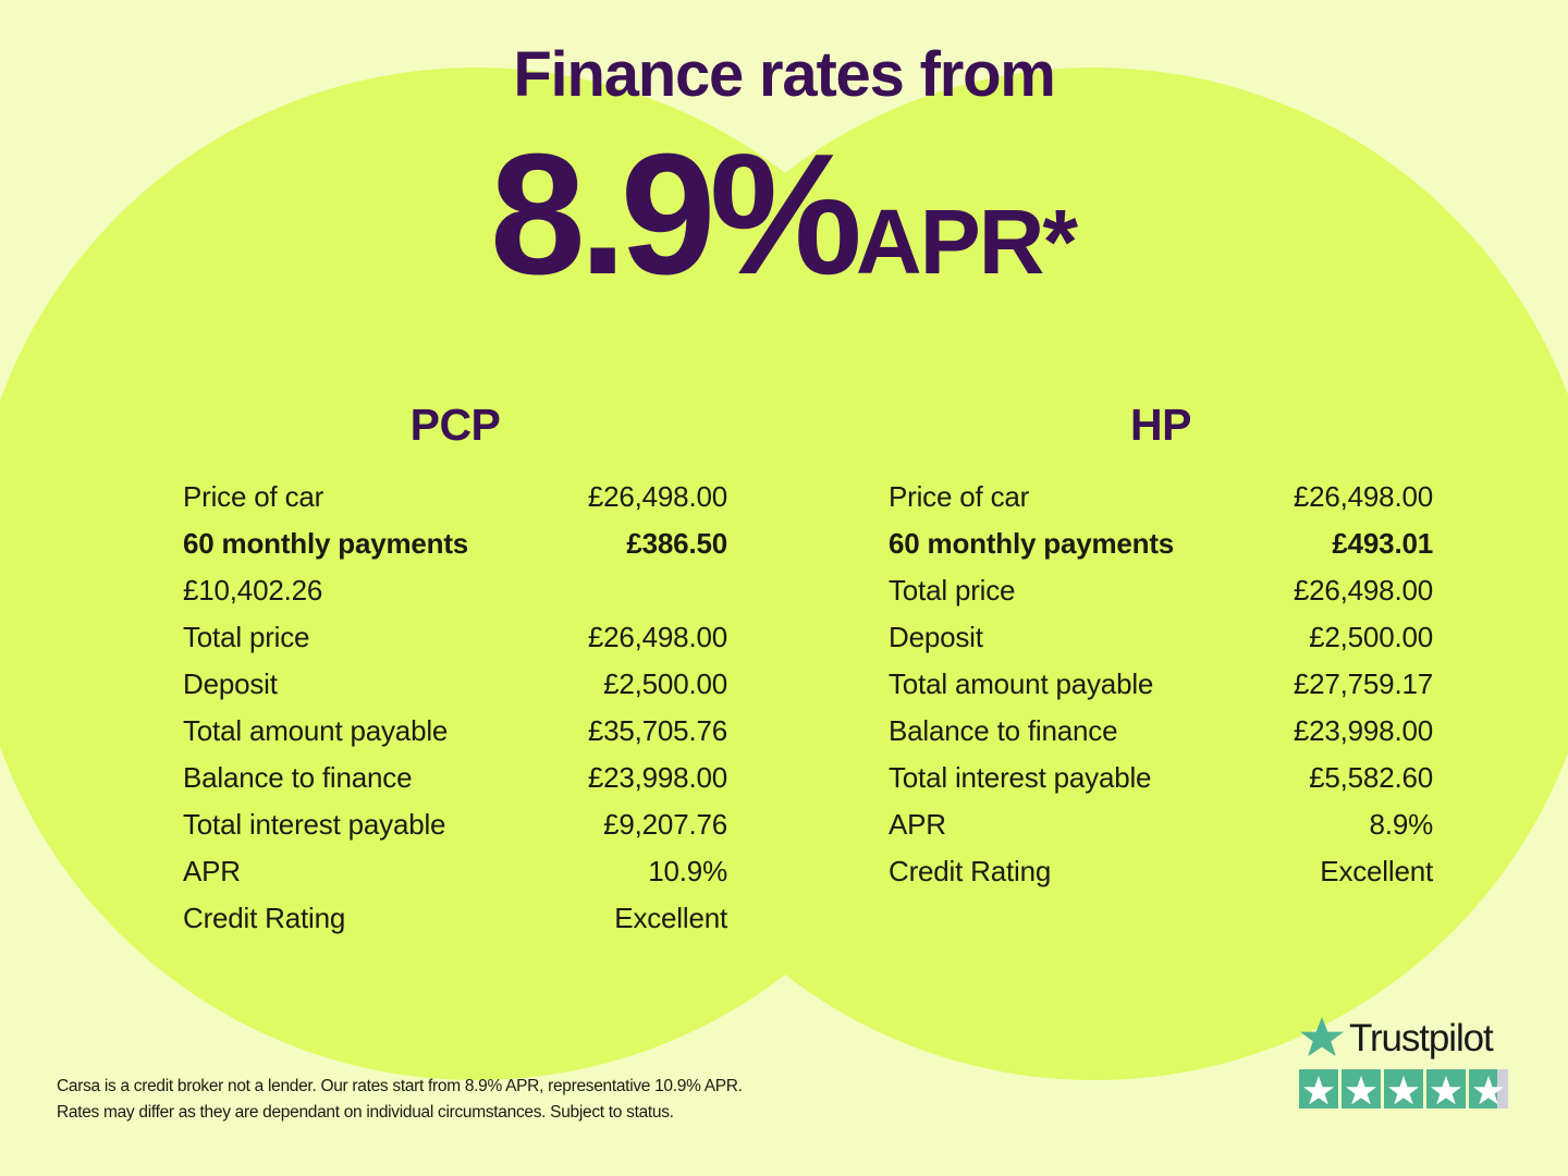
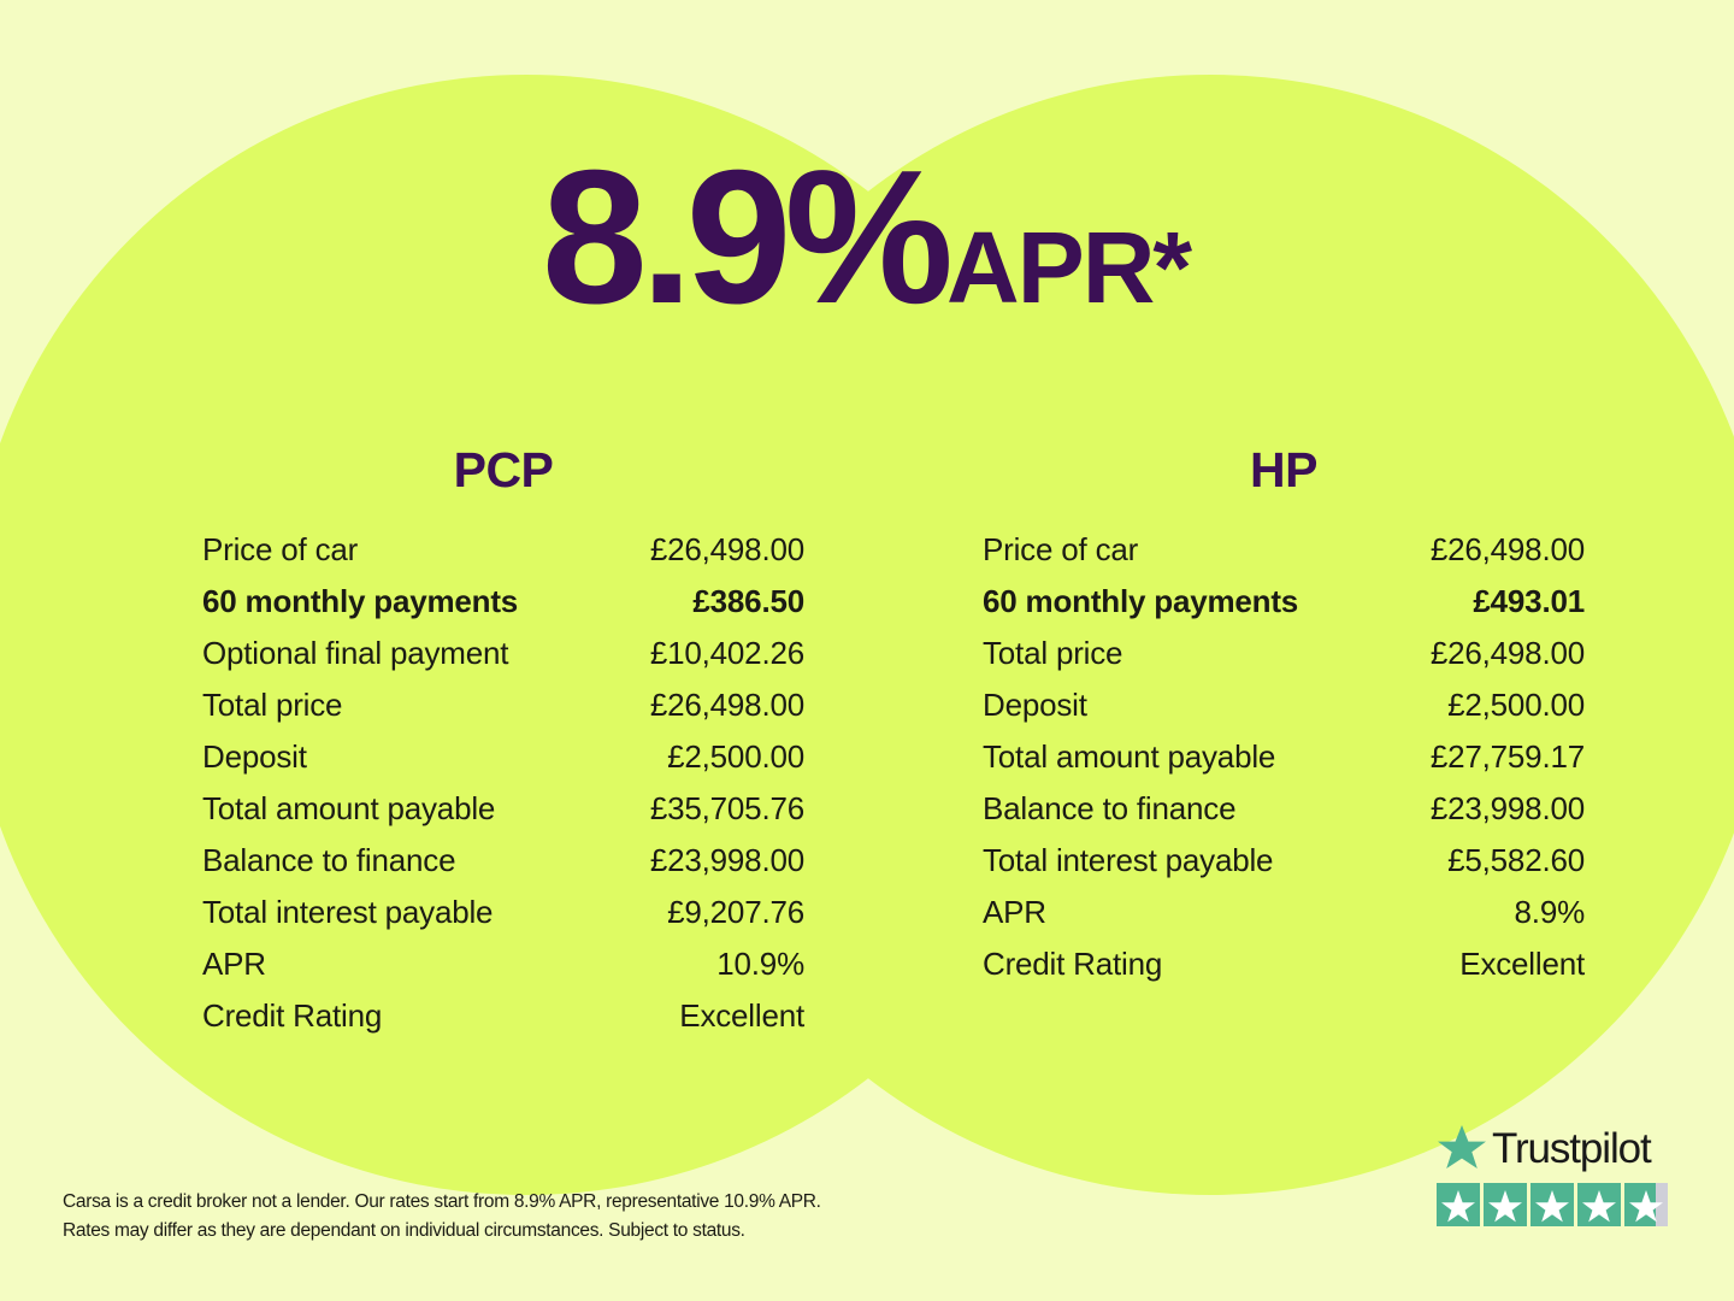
- Finance rates from
  8.9%APR*
  PCP
  Price of car
  £26,498.00
  60 monthly payments
  £386.50
+ Optional final payment
  £10,402.26
  Total price
  £26,498.00
  Deposit
  £2,500.00
  Total amount payable
  £35,705.76
  Balance to finance
  £23,998.00
  Total interest payable
  £9,207.76
  APR
  10.9%
  Credit Rating
  Excellent
  HP
  Price of car
  £26,498.00
  60 monthly payments
  £493.01
  Total price
  £26,498.00
  Deposit
  £2,500.00
  Total amount payable
  £27,759.17
  Balance to finance
  £23,998.00
  Total interest payable
  £5,582.60
  APR
  8.9%
  Credit Rating
  Excellent
  Carsa is a credit broker not a lender. Our rates start from 8.9% APR, representative 10.9% APR.
  Rates may differ as they are dependant on individual circumstances. Subject to status.
  Trustpilot
